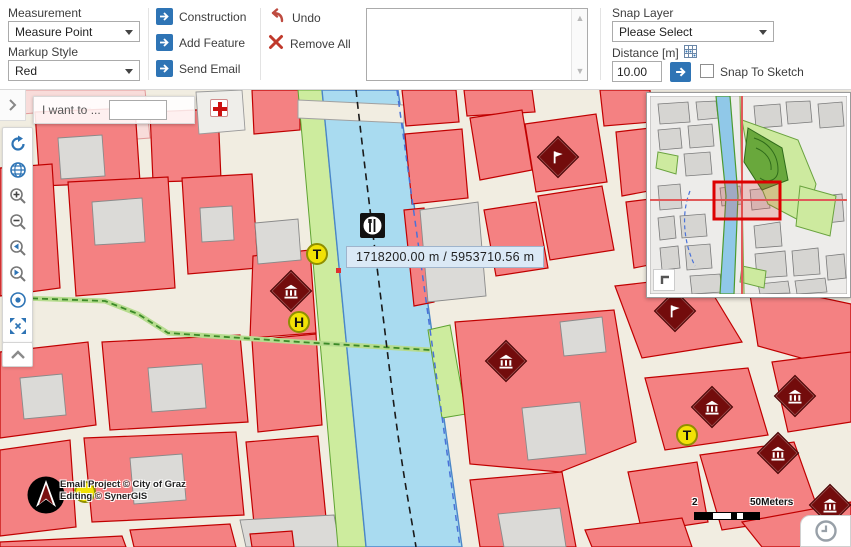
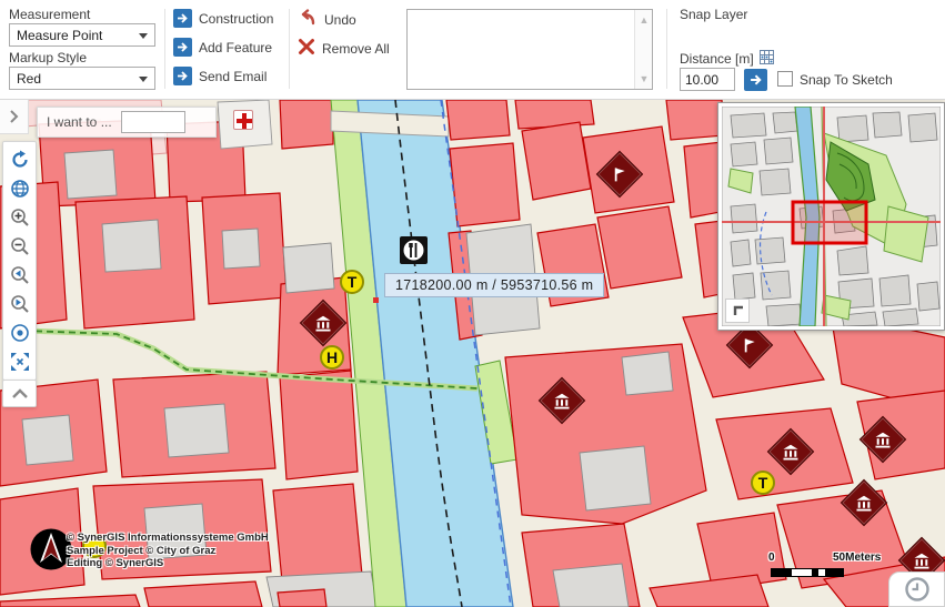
  Measurement
  Measure Point
  Markup Style
  Red
  Construction
  Add Feature
  Send Email
  Undo
  Remove All
  ▲
  ▼
  Snap Layer
- Please Select
  Distance [m]
  10.00
  Snap To Sketch
  I want to ...
  T
  H
  T
  1718200.00 m / 5953710.56 m
+ © SynerGIS Informationssysteme GmbH
- Email Project © City of Graz
+ Sample Project © City of Graz
  Editing © SynerGIS
- 2
+ 0
  50Meters
